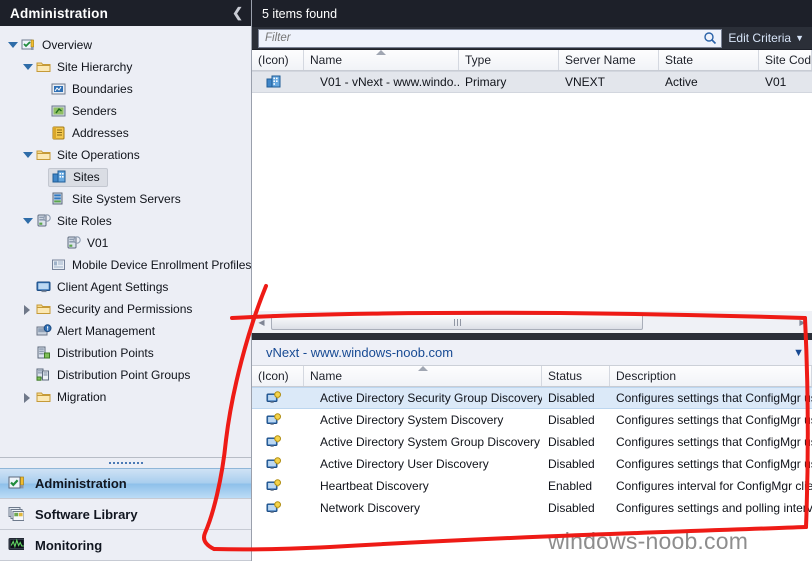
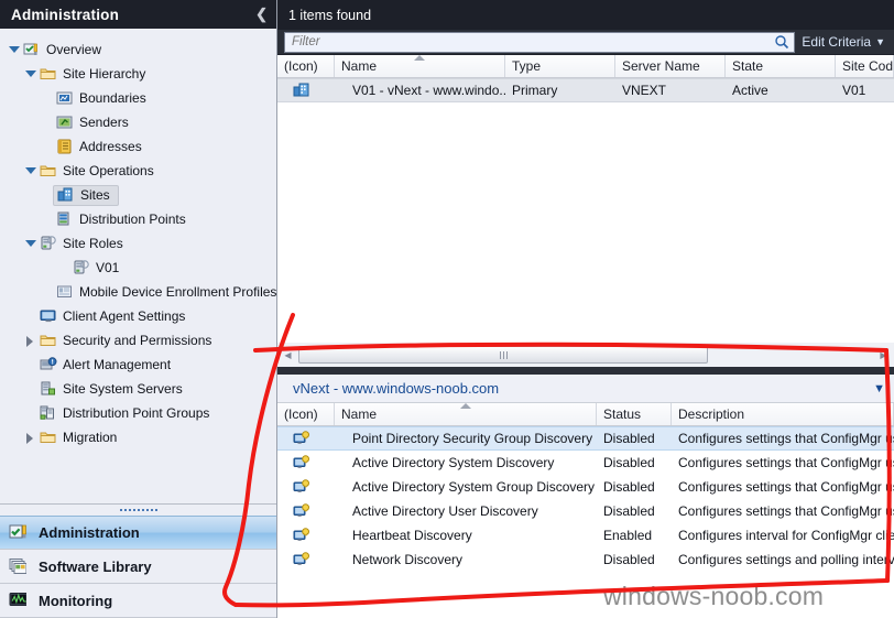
  Administration
  ❮
  Overview
  Site Hierarchy
  Boundaries
  Senders
  Addresses
  Site Operations
  Sites
- Site System Servers
+ Distribution Points
  Site Roles
  V01
  Mobile Device Enrollment Profiles
  Client Agent Settings
  Security and Permissions
  Alert Management
- Distribution Points
+ Site System Servers
  Distribution Point Groups
  Migration
  Administration
  Software Library
  Monitoring
- 5 items found
+ 1 items found
  Filter
  Edit Criteria
  ▼
  (Icon)
  Name
  Type
  Server Name
  State
  Site Cod
  V01 - vNext - www.windo..
  Primary
  VNEXT
  Active
  V01
  ◀
  ▶
  vNext - www.windows-noob.com
  ▼
  (Icon)
  Name
  Status
  Description
- Active Directory Security Group Discovery
+ Point Directory Security Group Discovery
  Disabled
  Configures settings that ConfigMgr
  Active Directory System Discovery
  Disabled
  Configures settings that ConfigMgr
  Active Directory System Group Discovery
  Disabled
  Configures settings that ConfigMgr
  Active Directory User Discovery
  Disabled
  Configures settings that ConfigMgr
  Heartbeat Discovery
  Enabled
  Configures interval for ConfigMgr cle
  Network Discovery
  Disabled
  Configures settings and polling intev
  windows-noob.com
